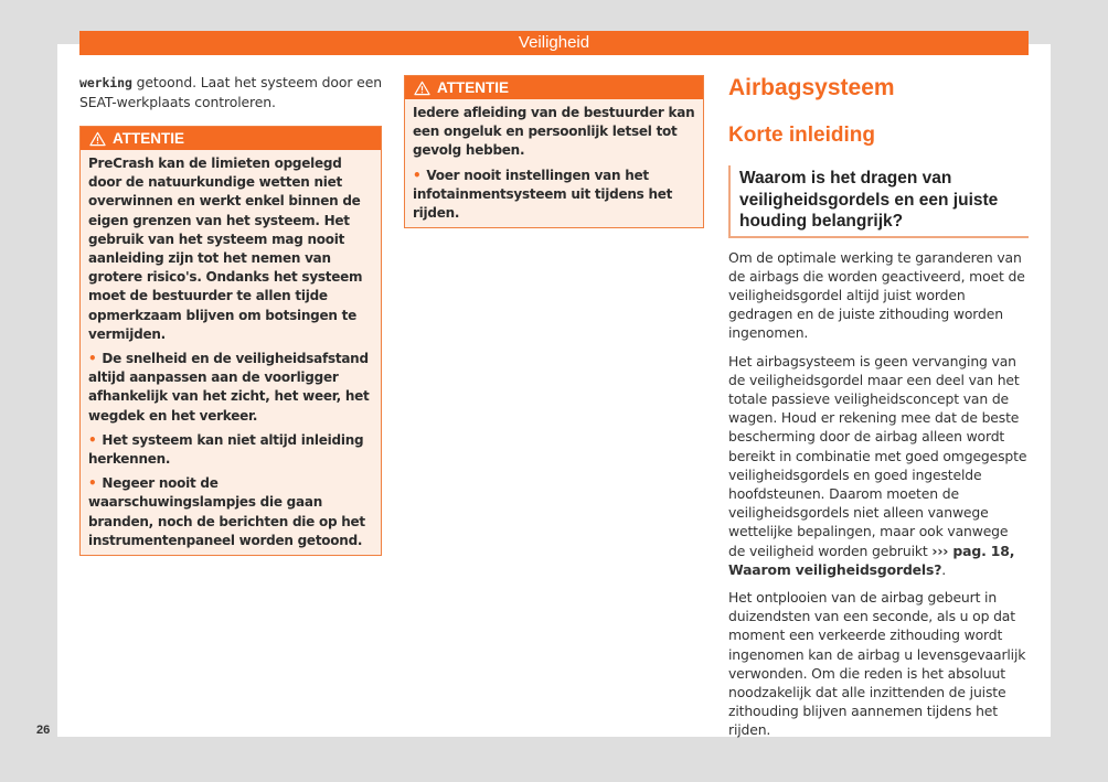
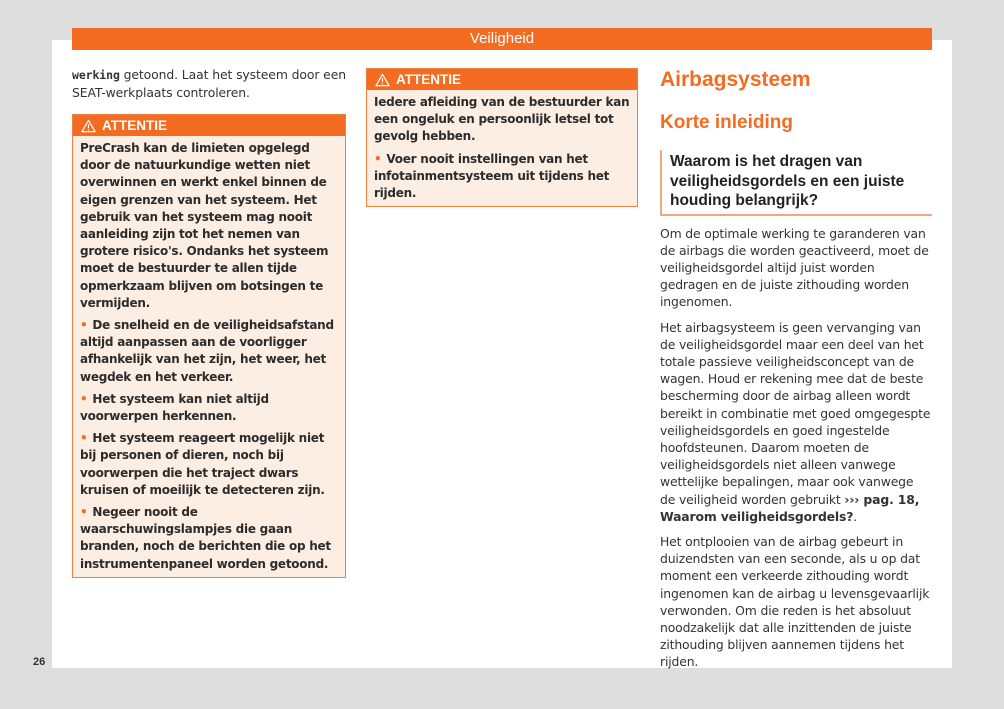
  Veiligheid
  werking getoond. Laat het systeem door een SEAT-werkplaats controleren.
  ATTENTIE
  PreCrash kan de limieten opgelegd door de natuurkundige wetten niet overwinnen en werkt enkel binnen de eigen grenzen van het systeem. Het gebruik van het systeem mag nooit aanleiding zijn tot het nemen van grotere risico's. Ondanks het systeem moet de bestuurder te allen tijde opmerkzaam blijven om botsingen te vermijden.
- • De snelheid en de veiligheidsafstand altijd aanpassen aan de voorligger afhankelijk van het zicht, het weer, het wegdek en het verkeer.
+ • De snelheid en de veiligheidsafstand altijd aanpassen aan de voorligger afhankelijk van het zijn, het weer, het wegdek en het verkeer.
- • Het systeem kan niet altijd inleiding herkennen.
+ • Het systeem kan niet altijd voorwerpen herkennen.
+ • Het systeem reageert mogelijk niet bij personen of dieren, noch bij voorwerpen die het traject dwars kruisen of moeilijk te detecteren zijn.
  • Negeer nooit de waarschuwingslampjes die gaan branden, noch de berichten die op het instrumentenpaneel worden getoond.
  ATTENTIE
  Iedere afleiding van de bestuurder kan een ongeluk en persoonlijk letsel tot gevolg hebben.
  • Voer nooit instellingen van het infotainmentsysteem uit tijdens het rijden.
  Airbagsysteem
  Korte inleiding
  Waarom is het dragen van veiligheidsgordels en een juiste houding belangrijk?
  Om de optimale werking te garanderen van de airbags die worden geactiveerd, moet de veiligheidsgordel altijd juist worden gedragen en de juiste zithouding worden ingenomen.
  Het airbagsysteem is geen vervanging van de veiligheidsgordel maar een deel van het totale passieve veiligheidsconcept van de wagen. Houd er rekening mee dat de beste bescherming door de airbag alleen wordt bereikt in combinatie met goed omgegespte veiligheidsgordels en goed ingestelde hoofdsteunen. Daarom moeten de veiligheidsgordels niet alleen vanwege wettelijke bepalingen, maar ook vanwege de veiligheid worden gebruikt ››› pag. 18, Waarom veiligheidsgordels?.
  Het ontplooien van de airbag gebeurt in duizendsten van een seconde, als u op dat moment een verkeerde zithouding wordt ingenomen kan de airbag u levensgevaarlijk verwonden. Om die reden is het absoluut noodzakelijk dat alle inzittenden de juiste zithouding blijven aannemen tijdens het rijden.
  26
